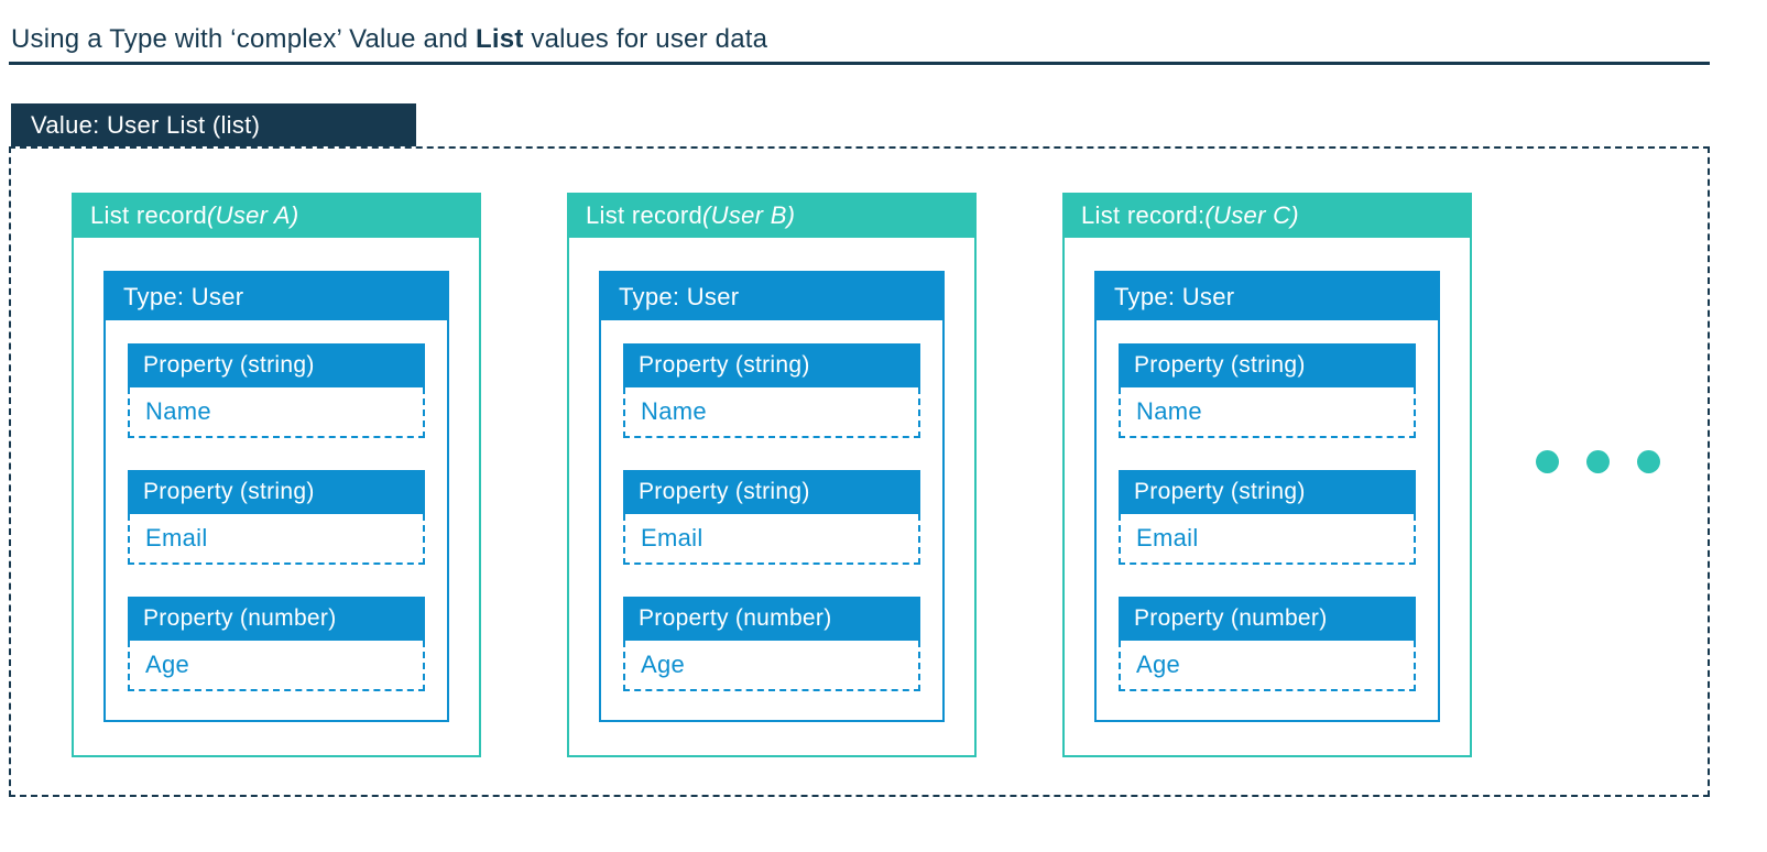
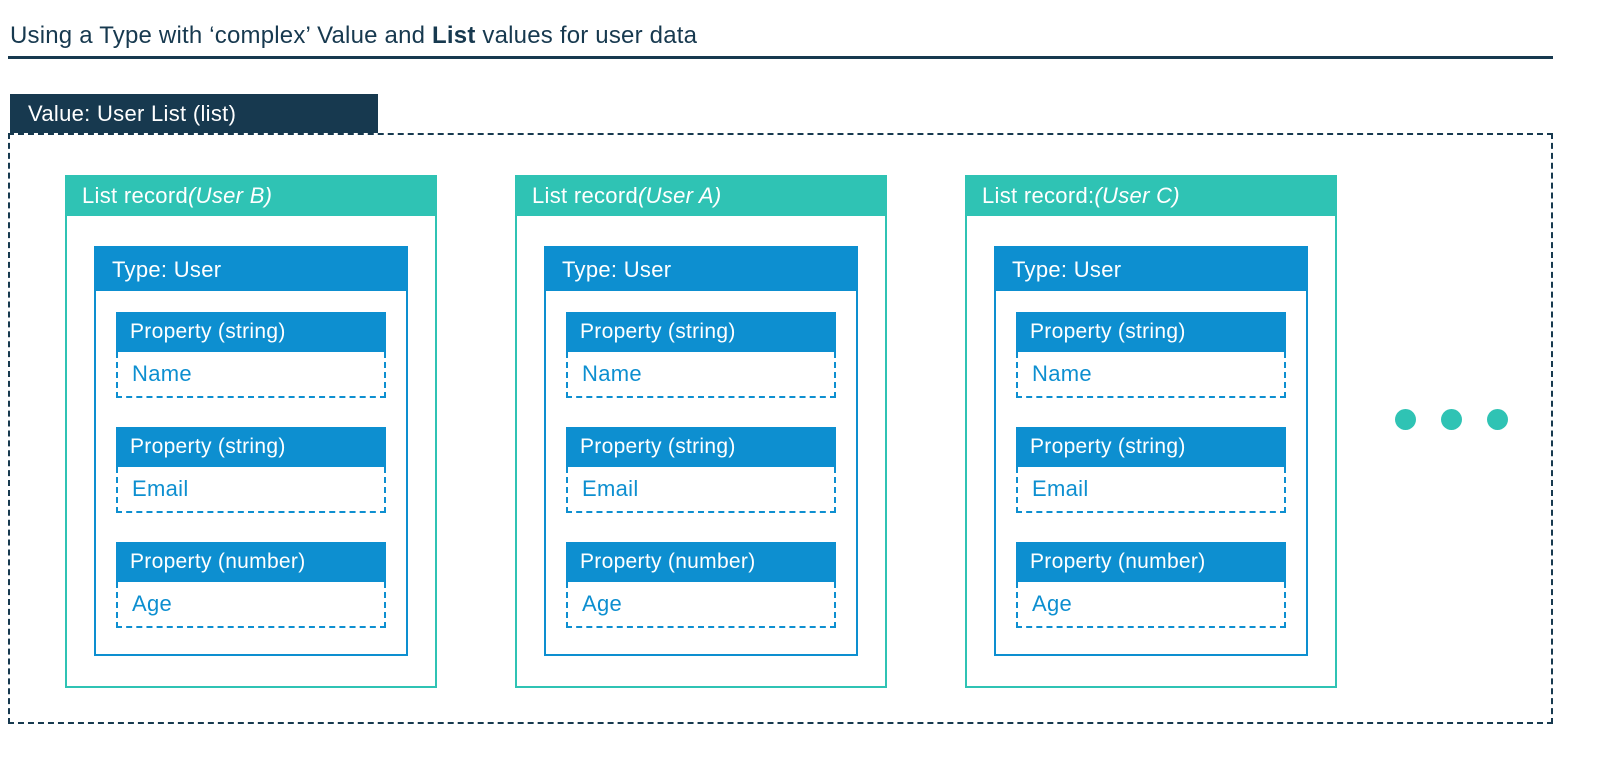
  Using a Type with ‘complex’ Value and List values for user data
  Value: User List (list)
  List record
- (User A)
+ (User B)
  Type: User
  Property (string)
  Name
  Property (string)
  Email
  Property (number)
  Age
  List record
- (User B)
+ (User A)
  Type: User
  Property (string)
  Name
  Property (string)
  Email
  Property (number)
  Age
  List record:
  (User C)
  Type: User
  Property (string)
  Name
  Property (string)
  Email
  Property (number)
  Age
